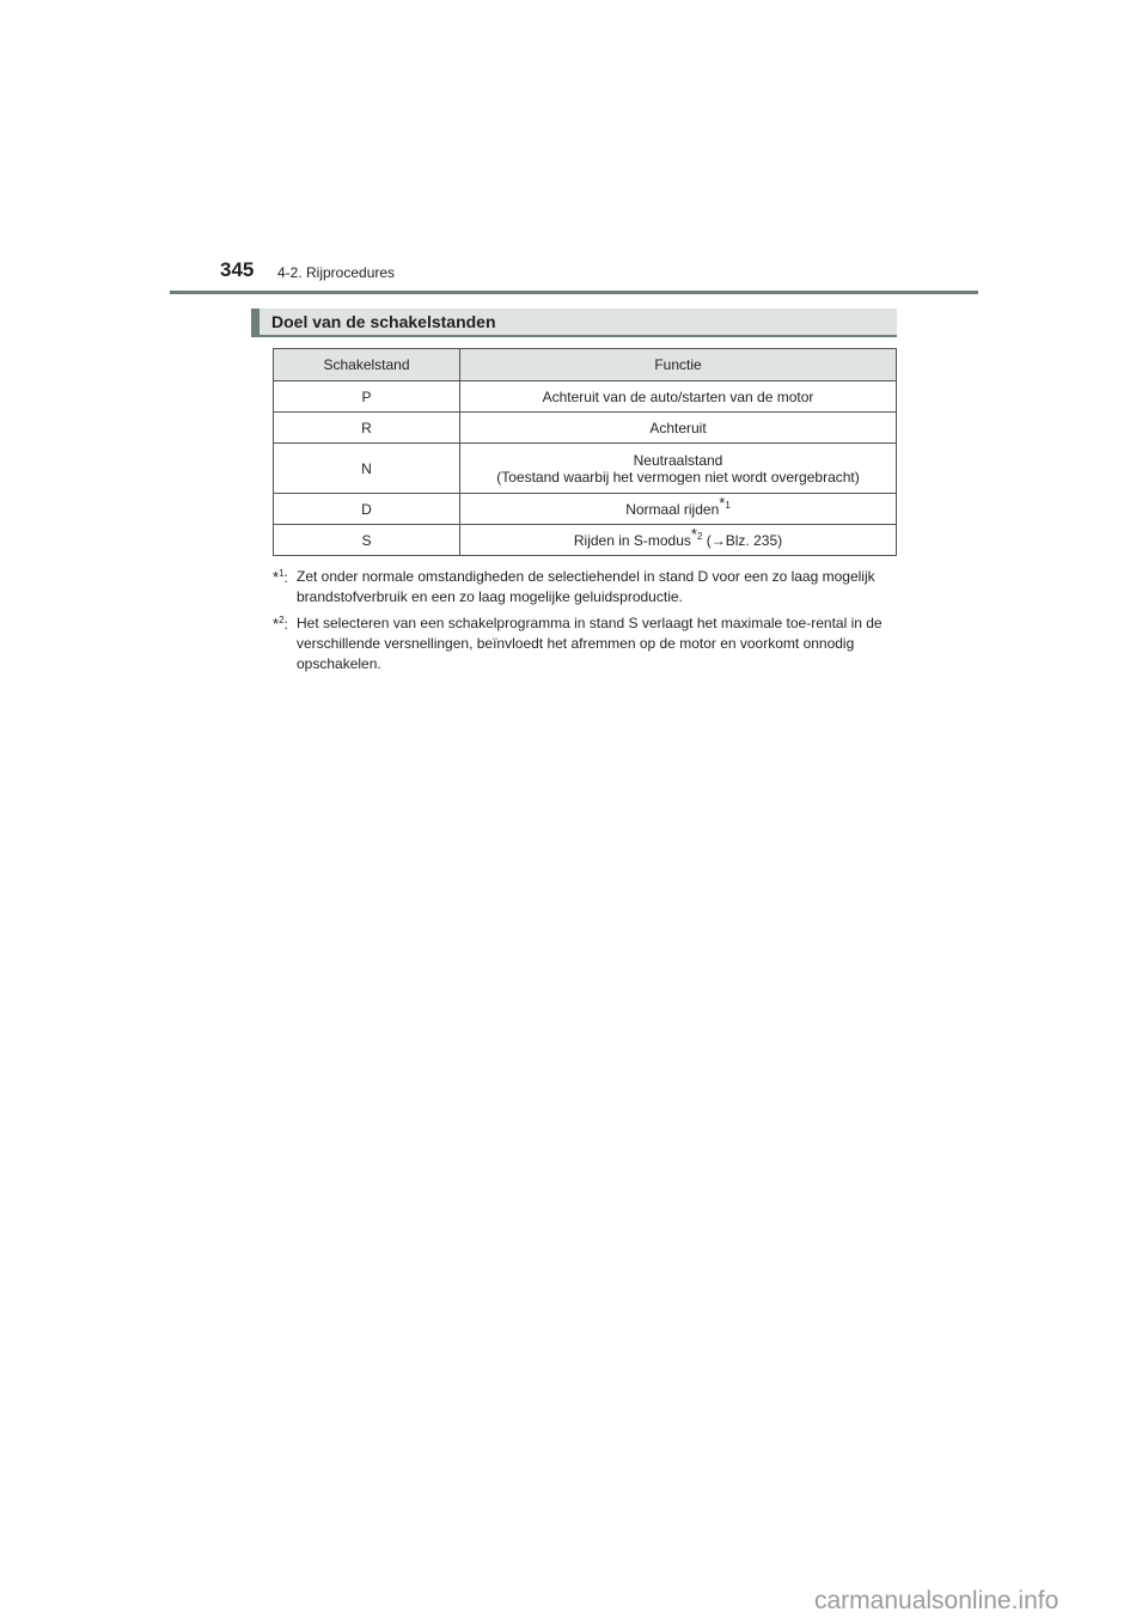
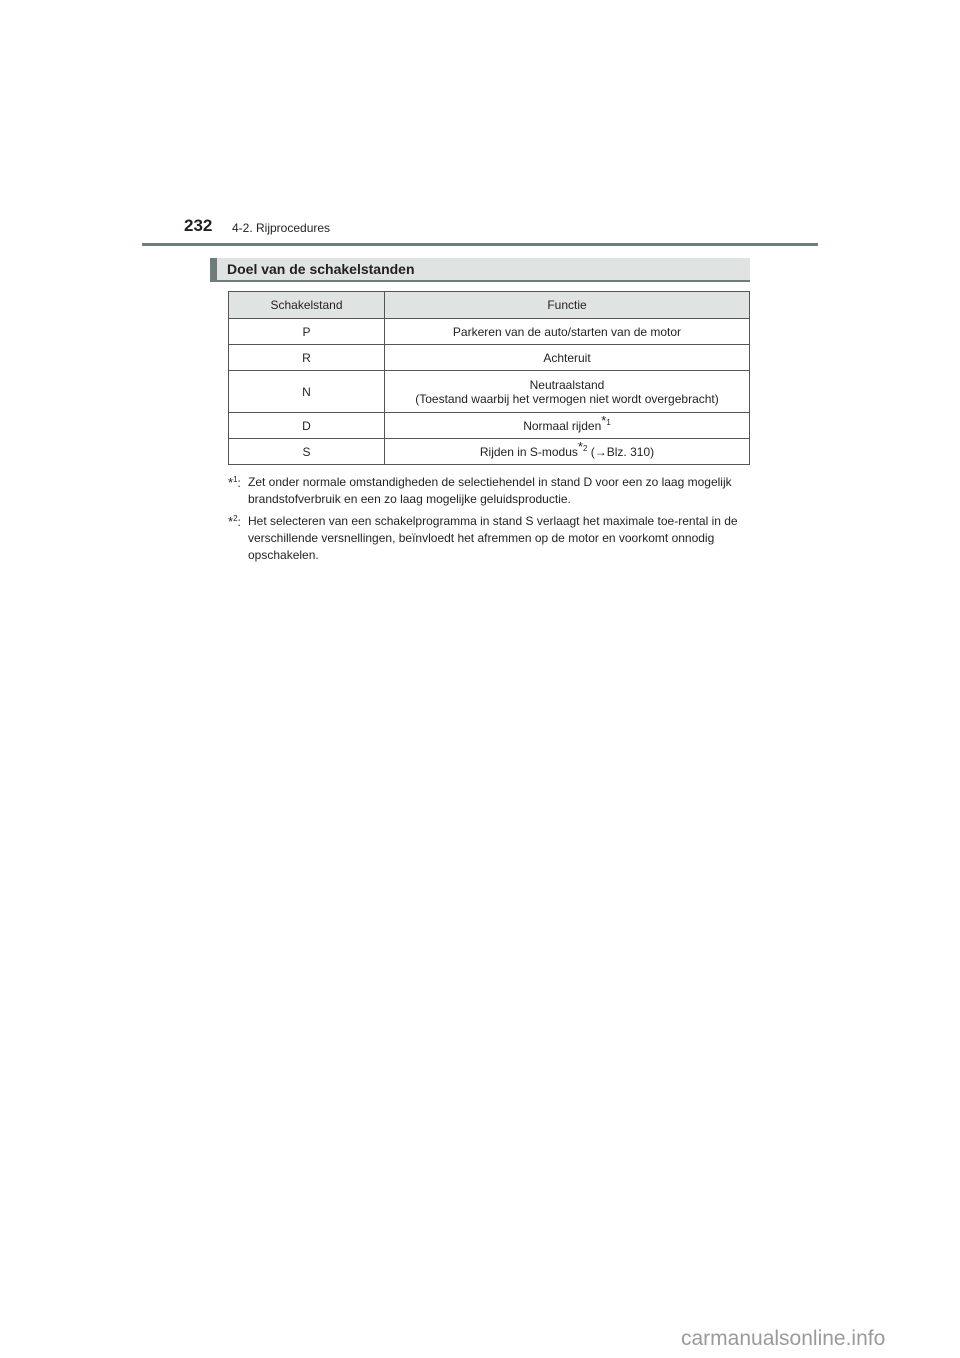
- 345
+ 232
  4-2. Rijprocedures
  Doel van de schakelstanden
  Schakelstand	Functie
- P	Achteruit van de auto/starten van de motor
+ P	Parkeren van de auto/starten van de motor
  R	Achteruit
  N	Neutraalstand (Toestand waarbij het vermogen niet wordt overgebracht)
  D	Normaal rijden*1
- S	Rijden in S-modus*2 (→Blz. 235)
+ S	Rijden in S-modus*2 (→Blz. 310)
  *1:
  Zet onder normale omstandigheden de selectiehendel in stand D voor een zo laag mogelijk brandstofverbruik en een zo laag mogelijke geluidsproductie.
  *2:
  Het selecteren van een schakelprogramma in stand S verlaagt het maximale toe-rental in de verschillende versnellingen, beïnvloedt het afremmen op de motor en voorkomt onnodig opschakelen.
  carmanualsonline.info
